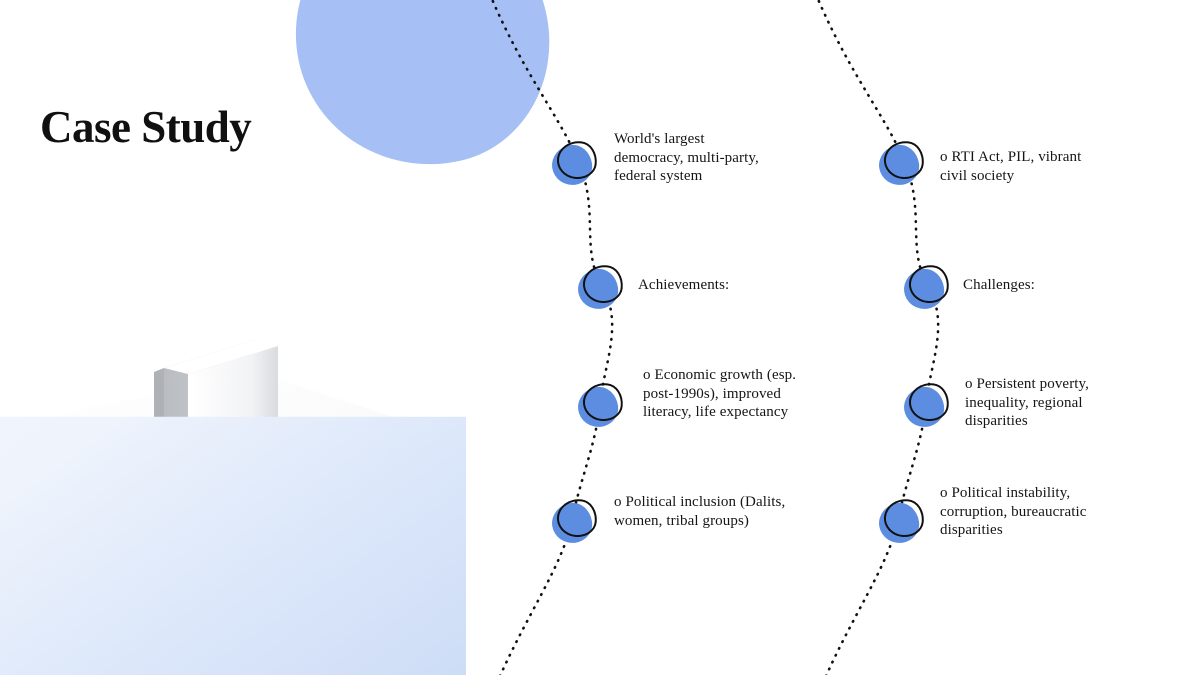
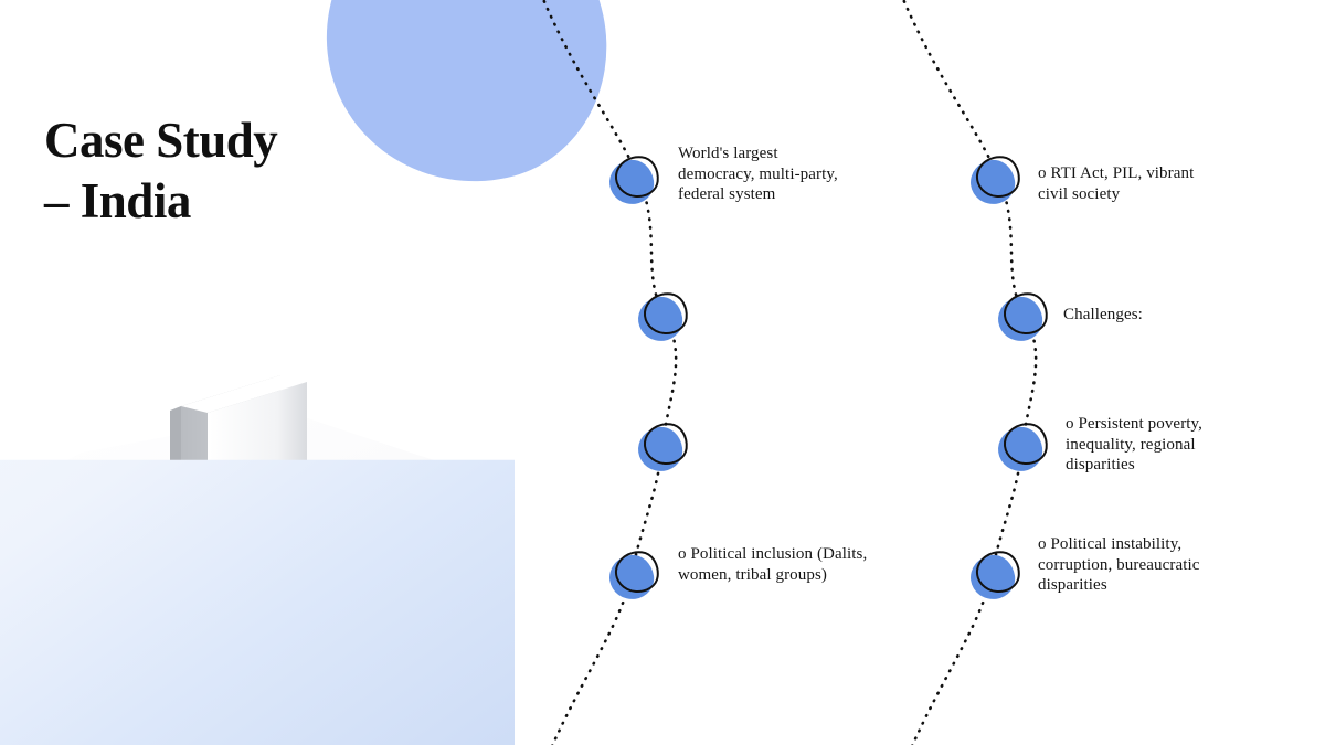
  World's largest democracy, multi-party, federal system
- Achievements:
- o Economic growth (esp. post-1990s), improved literacy, life expectancy
  o Political inclusion (Dalits, women, tribal groups)
  o RTI Act, PIL, vibrant civil society
  Challenges:
  o Persistent poverty, inequality, regional disparities
  o Political instability, corruption, bureaucratic disparities
  Case Study
+ – India
